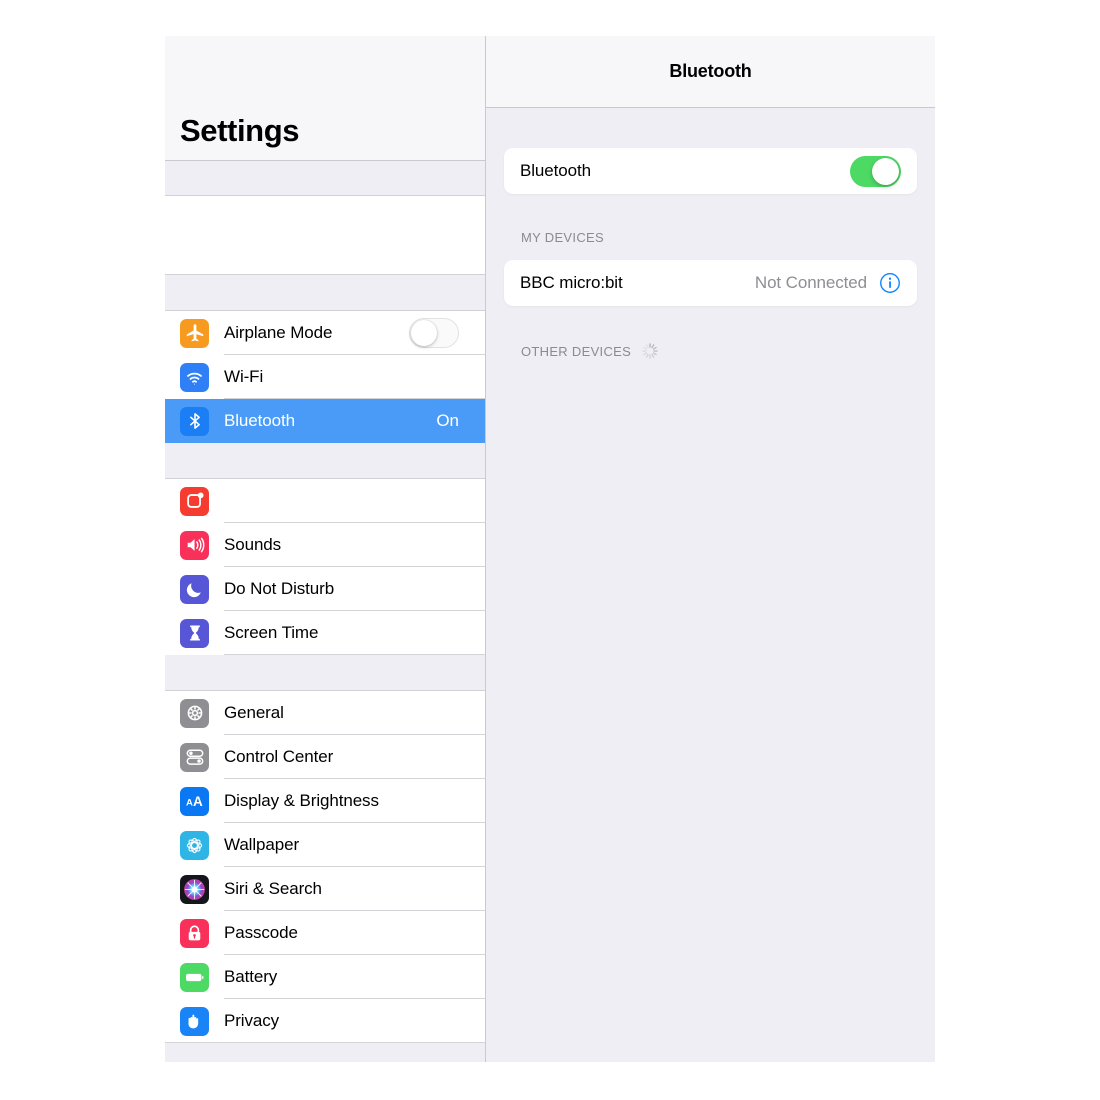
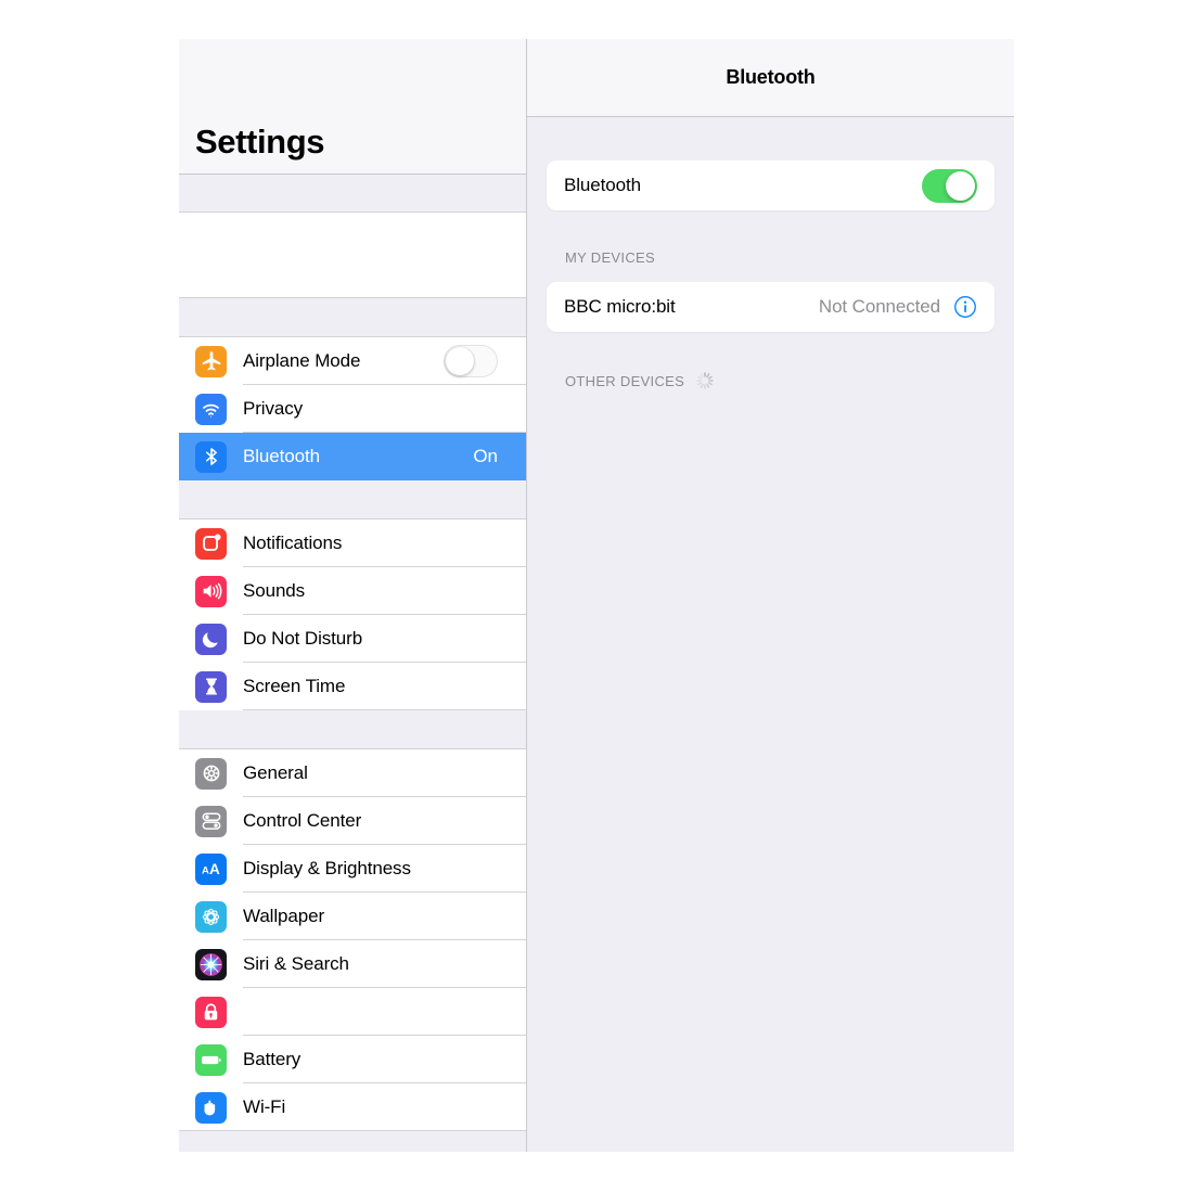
  Settings
  Airplane Mode
- Wi-Fi
+ Privacy
  Bluetooth
  On
+ Notifications
  Sounds
  Do Not Disturb
  Screen Time
  General
  Control Center
  A
  A
  Display & Brightness
  Wallpaper
  Siri & Search
- Passcode
  Battery
- Privacy
+ Wi-Fi
  Bluetooth
  Bluetooth
  MY DEVICES
  BBC micro:bit
  Not Connected
  OTHER DEVICES
